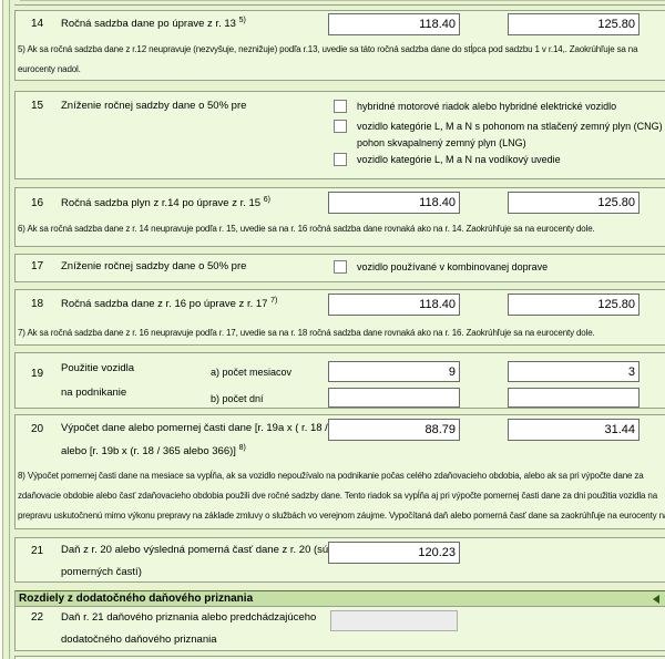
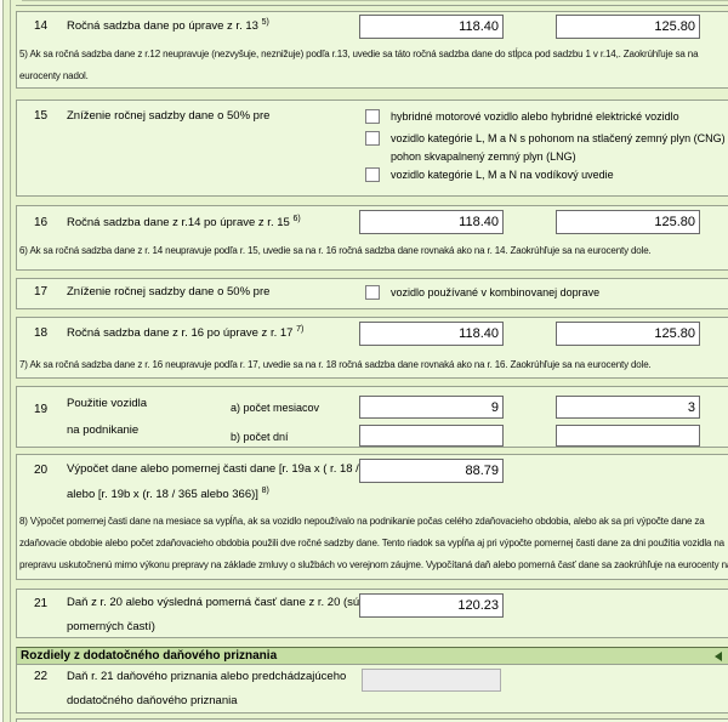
  14
  Ročná sadzba dane po úprave z r. 13
  118.40
  125.80
  5) Ak sa ročná sadzba dane z r.12 neupravuje (nezvyšuje, neznižuje) podľa r.13, uvedie sa táto ročná sadzba dane do stĺpca pod sadzbu 1 v r.14,. Zaokrúhľuje sa na
  eurocenty nadol.
  15
  Zníženie ročnej sadzby dane o 50% pre
- hybridné motorové riadok alebo hybridné elektrické vozidlo
+ hybridné motorové vozidlo alebo hybridné elektrické vozidlo
  vozidlo kategórie L, M a N s pohonom na stlačený zemný plyn (CNG)
  pohon skvapalnený zemný plyn (LNG)
  vozidlo kategórie L, M a N na vodíkový uvedie
  16
- Ročná sadzba plyn z r.14 po úprave z r. 15
+ Ročná sadzba dane z r.14 po úprave z r. 15
  118.40
  125.80
  6) Ak sa ročná sadzba dane z r. 14 neupravuje podľa r. 15, uvedie sa na r. 16 ročná sadzba dane rovnaká ako na r. 14. Zaokrúhľuje sa na eurocenty dole.
  17
  Zníženie ročnej sadzby dane o 50% pre
  vozidlo používané v kombinovanej doprave
  18
  Ročná sadzba dane z r. 16 po úprave z r. 17
  118.40
  125.80
  7) Ak sa ročná sadzba dane z r. 16 neupravuje podľa r. 17, uvedie sa na r. 18 ročná sadzba dane rovnaká ako na r. 16. Zaokrúhľuje sa na eurocenty dole.
  19
  Použitie vozidla
  na podnikanie
  a) počet mesiacov
  9
  3
  b) počet dní
  20
  Výpočet dane alebo pomernej časti dane [r. 19a x ( r. 18 /
  alebo [r. 19b x (r. 18 / 365 alebo 366)]
  88.79
- 31.44
  8) Výpočet pomernej časti dane na mesiace sa vypĺňa, ak sa vozidlo nepoužívalo na podnikanie počas celého zdaňovacieho obdobia, alebo ak sa pri výpočte dane za
- zdaňovacie obdobie alebo časť zdaňovacieho obdobia použili dve ročné sadzby dane. Tento riadok sa vypĺňa aj pri výpočte pomernej časti dane za dni použitia vozidla na
+ zdaňovacie obdobie alebo počet zdaňovacieho obdobia použili dve ročné sadzby dane. Tento riadok sa vypĺňa aj pri výpočte pomernej časti dane za dni použitia vozidla na
  prepravu uskutočnenú mimo výkonu prepravy na základe zmluvy o službách vo verejnom záujme. Vypočítaná daň alebo pomerná časť dane sa zaokrúhľuje na eurocenty n
  21
  Daň z r. 20 alebo výsledná pomerná časť dane z r. 20 (sú
  pomerných častí)
  120.23
  Rozdiely z dodatočného daňového priznania
  22
  Daň r. 21 daňového priznania alebo predchádzajúceho
  dodatočného daňového priznania
